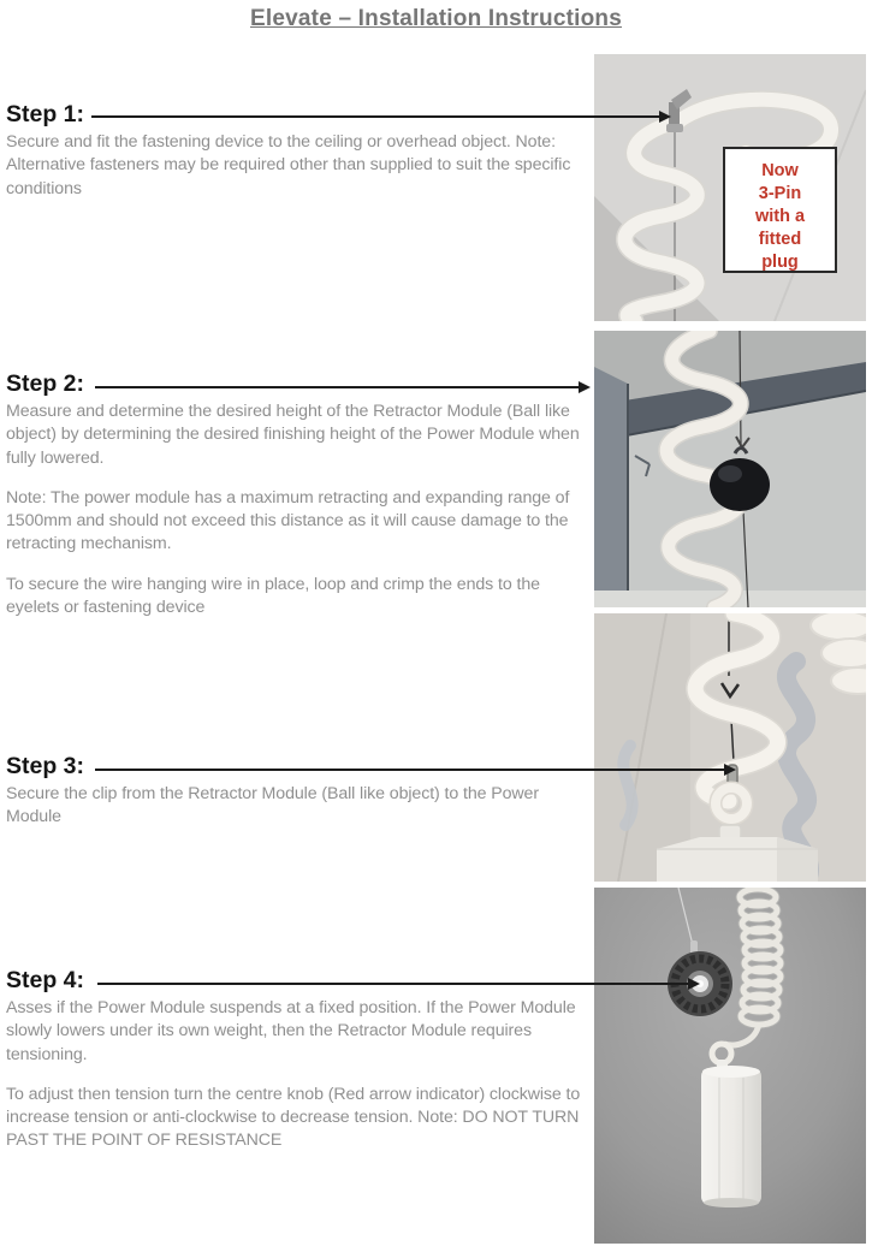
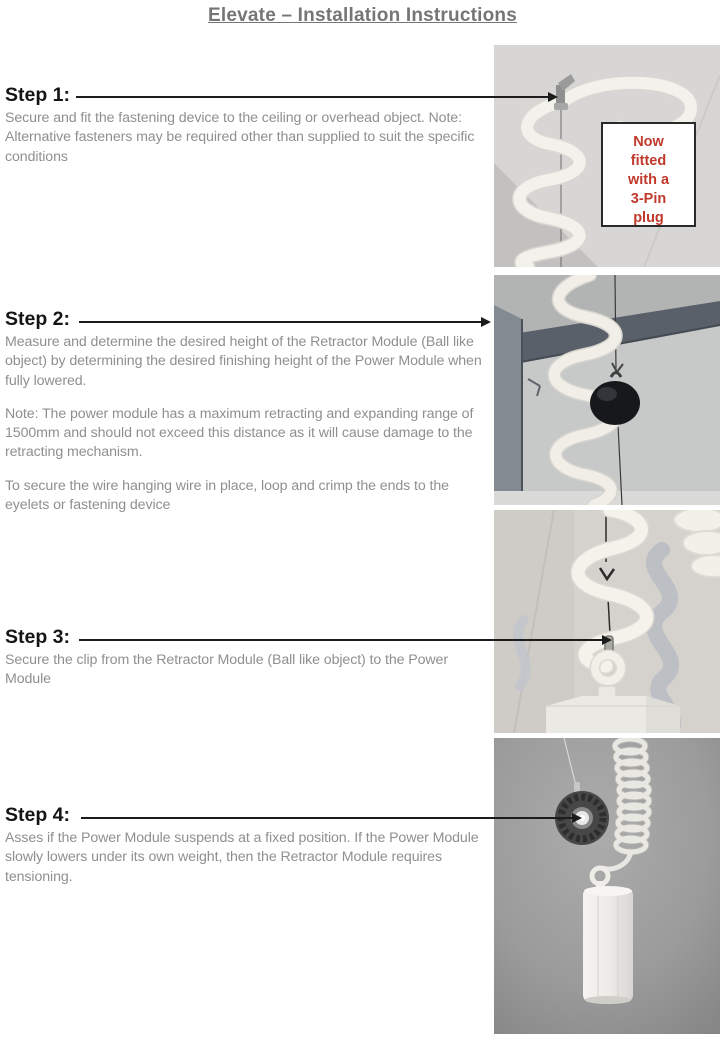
  Elevate – Installation Instructions
  Step 1:
  Secure and fit the fastening device to the ceiling or overhead object. Note: Alternative fasteners may be required other than supplied to suit the specific conditions
  Step 2:
  Measure and determine the desired height of the Retractor Module (Ball like object) by determining the desired finishing height of the Power Module when fully lowered.
  Note: The power module has a maximum retracting and expanding range of 1500mm and should not exceed this distance as it will cause damage to the retracting mechanism.
  To secure the wire hanging wire in place, loop and crimp the ends to the eyelets or fastening device
  Step 3:
  Secure the clip from the Retractor Module (Ball like object) to the Power Module
  Step 4:
  Asses if the Power Module suspends at a fixed position. If the Power Module slowly lowers under its own weight, then the Retractor Module requires tensioning.
- To adjust then tension turn the centre knob (Red arrow indicator) clockwise to increase tension or anti-clockwise to decrease tension. Note: DO NOT TURN PAST THE POINT OF RESISTANCE
  Now
- 3-Pin
+ fitted
  with a
- fitted
+ 3-Pin
  plug
